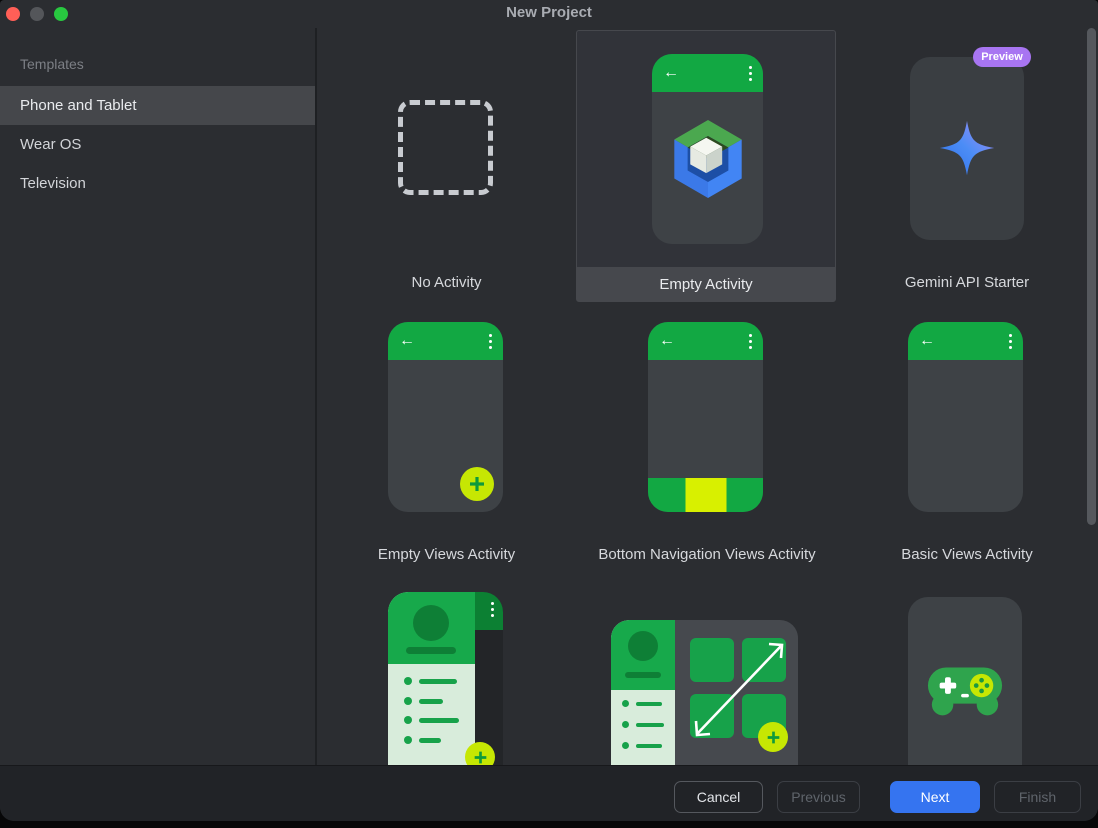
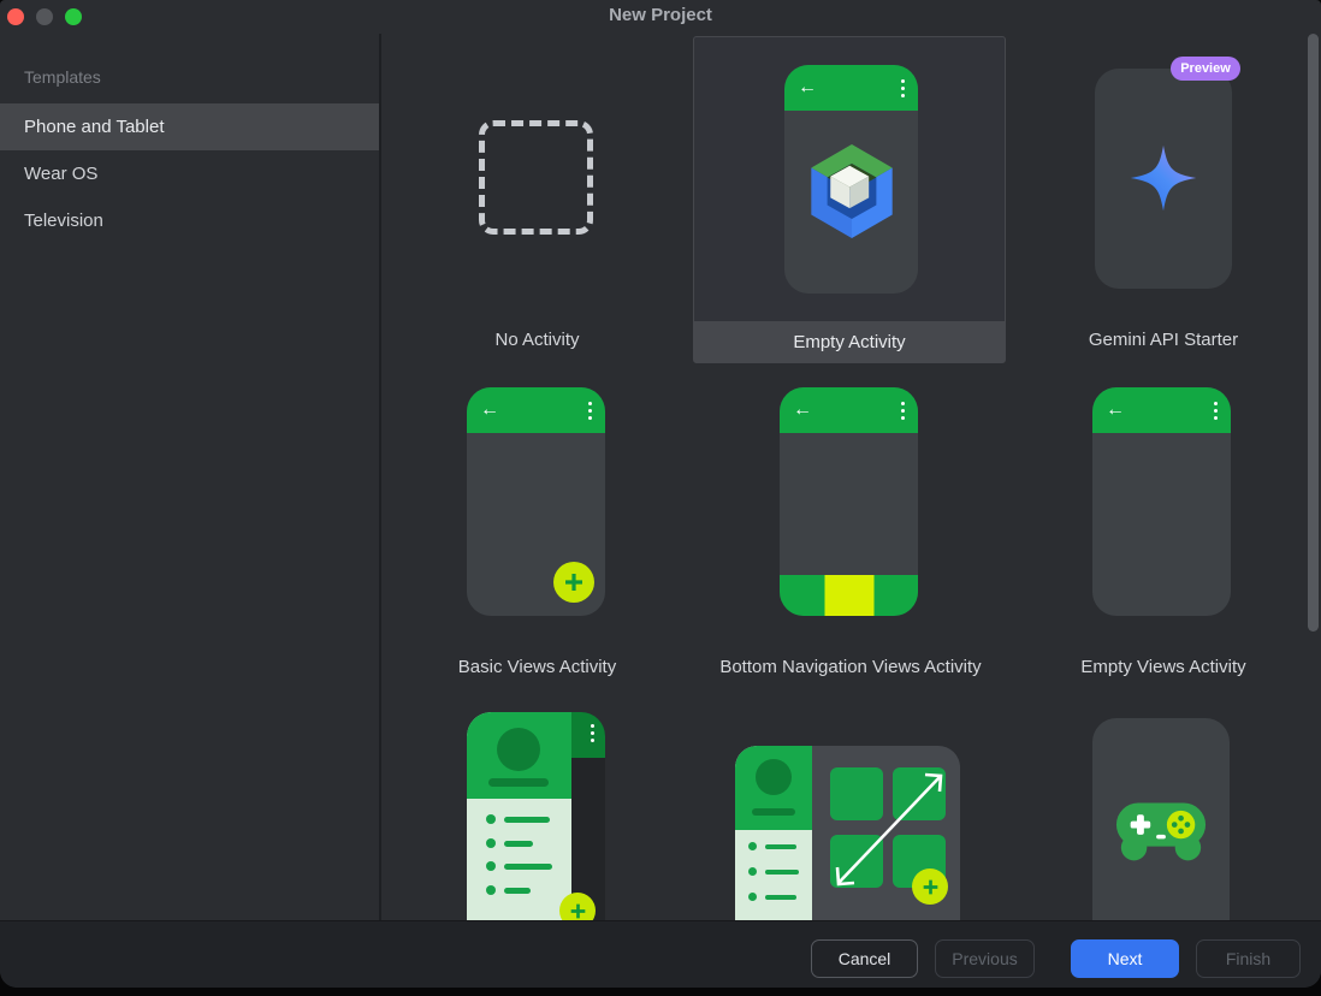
  New Project
  Templates
  Phone and Tablet
  Wear OS
  Television
  No Activity
  ←
  Empty Activity
  Gemini API Starter
  Preview
  ←
- Empty Views Activity
+ Basic Views Activity
  ←
  Bottom Navigation Views Activity
  ←
- Basic Views Activity
+ Empty Views Activity
  Cancel
  Previous
  Next
  Finish
